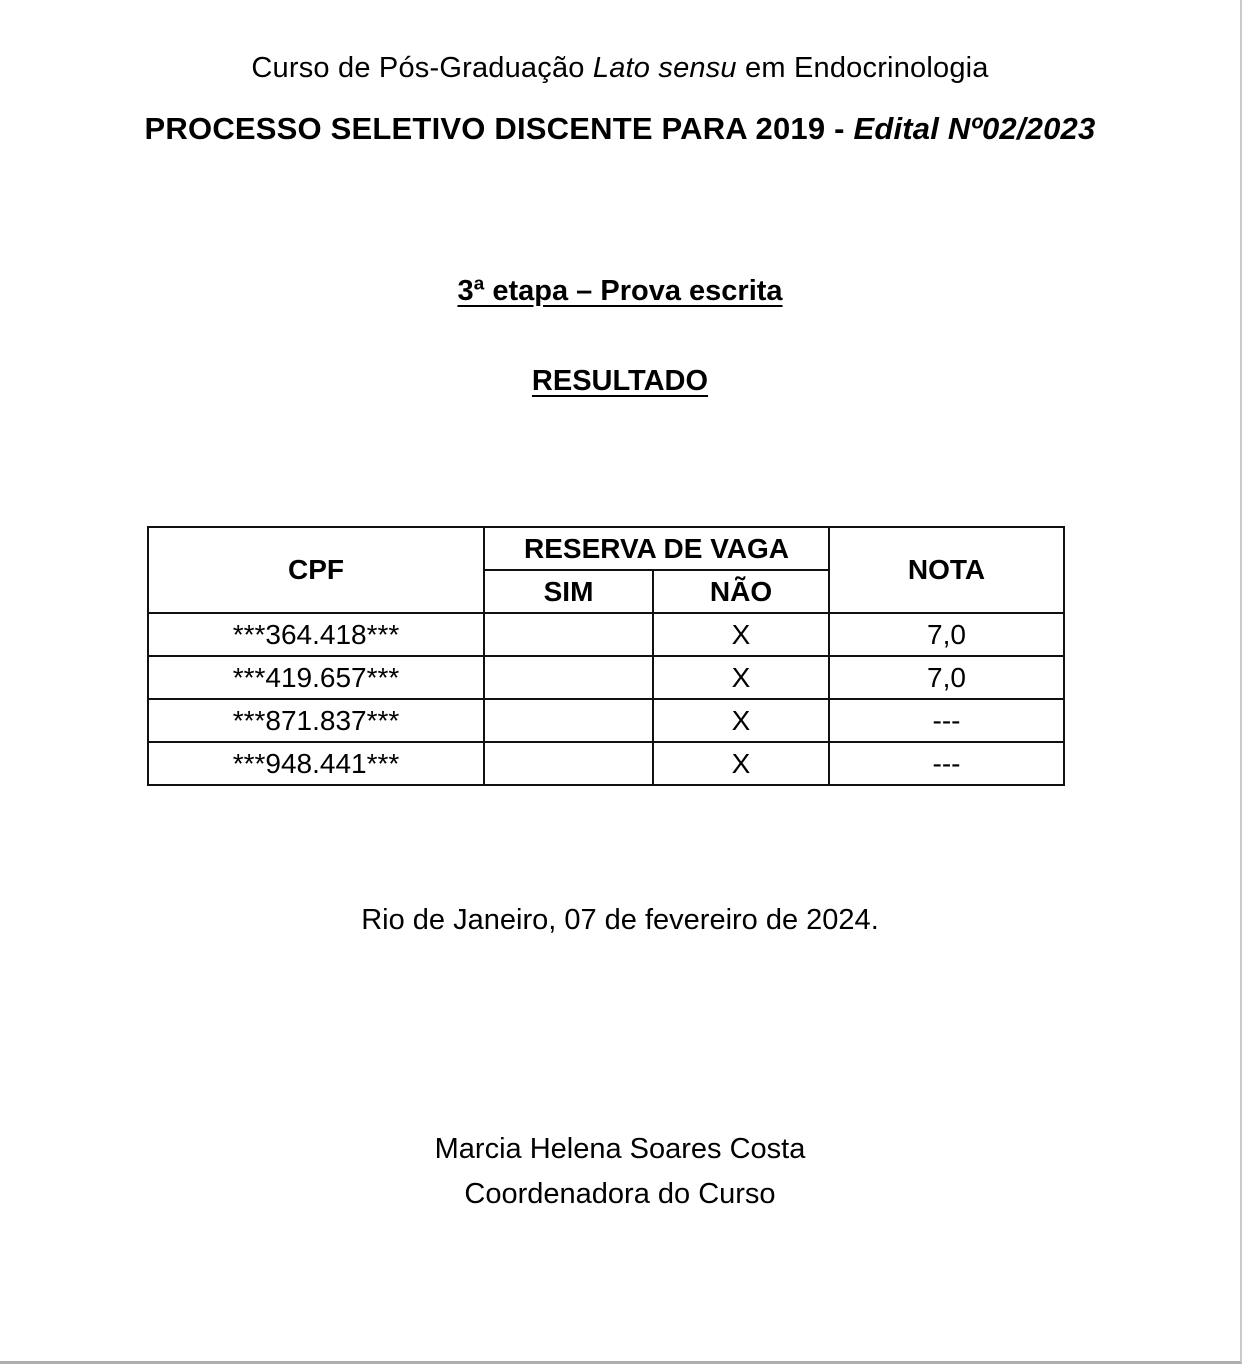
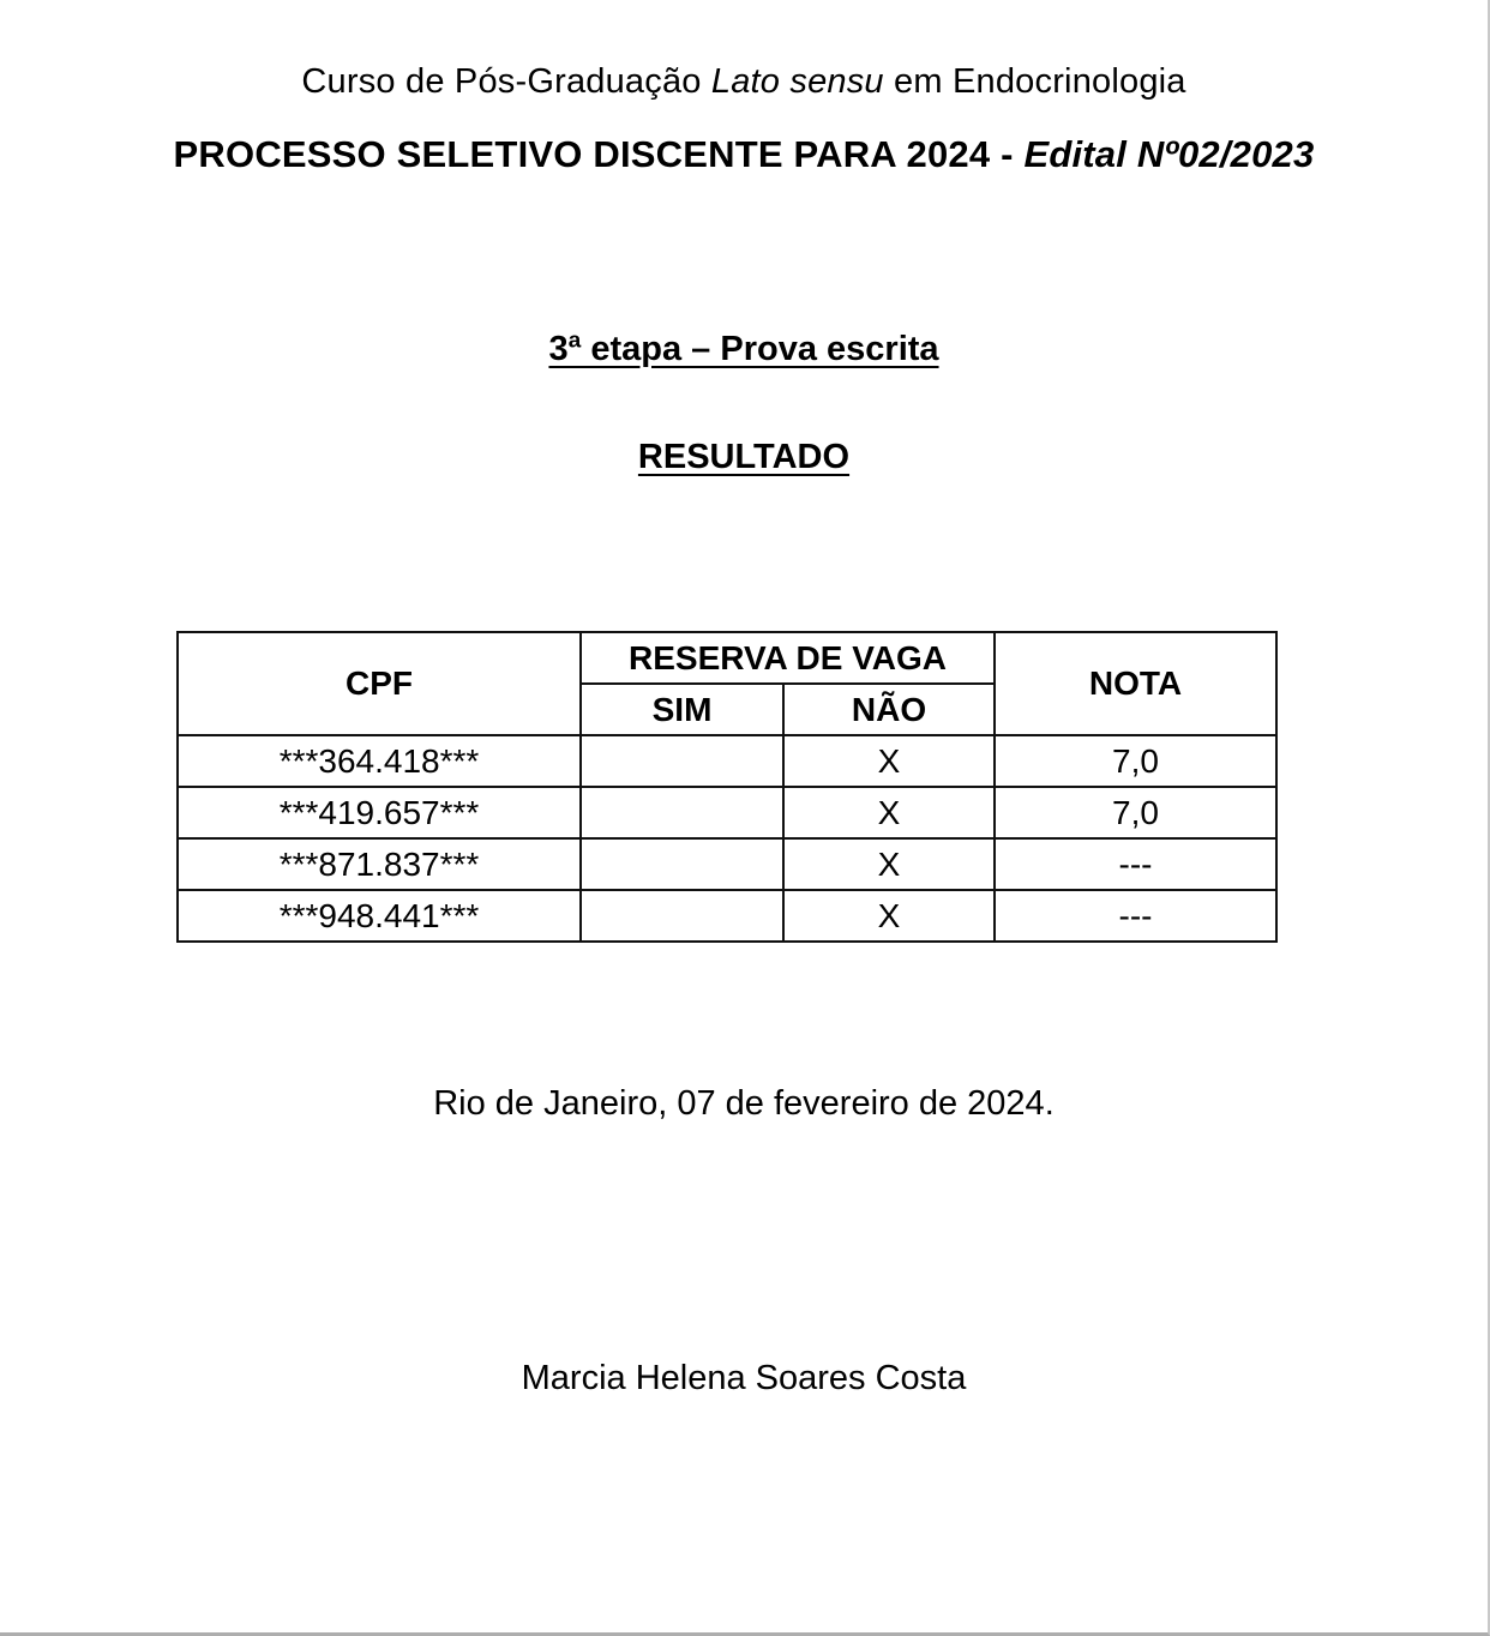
  Curso de Pós-Graduação Lato sensu em Endocrinologia
- PROCESSO SELETIVO DISCENTE PARA 2019 - Edital Nº02/2023
+ PROCESSO SELETIVO DISCENTE PARA 2024 - Edital Nº02/2023
  3ª etapa – Prova escrita
  RESULTADO
  CPF	RESERVA DE VAGA	NOTA
  SIM	NÃO
  ***364.418***		X	7,0
  ***419.657***		X	7,0
  ***871.837***		X	---
  ***948.441***		X	---
  Rio de Janeiro, 07 de fevereiro de 2024.
  Marcia Helena Soares Costa
- Coordenadora do Curso
